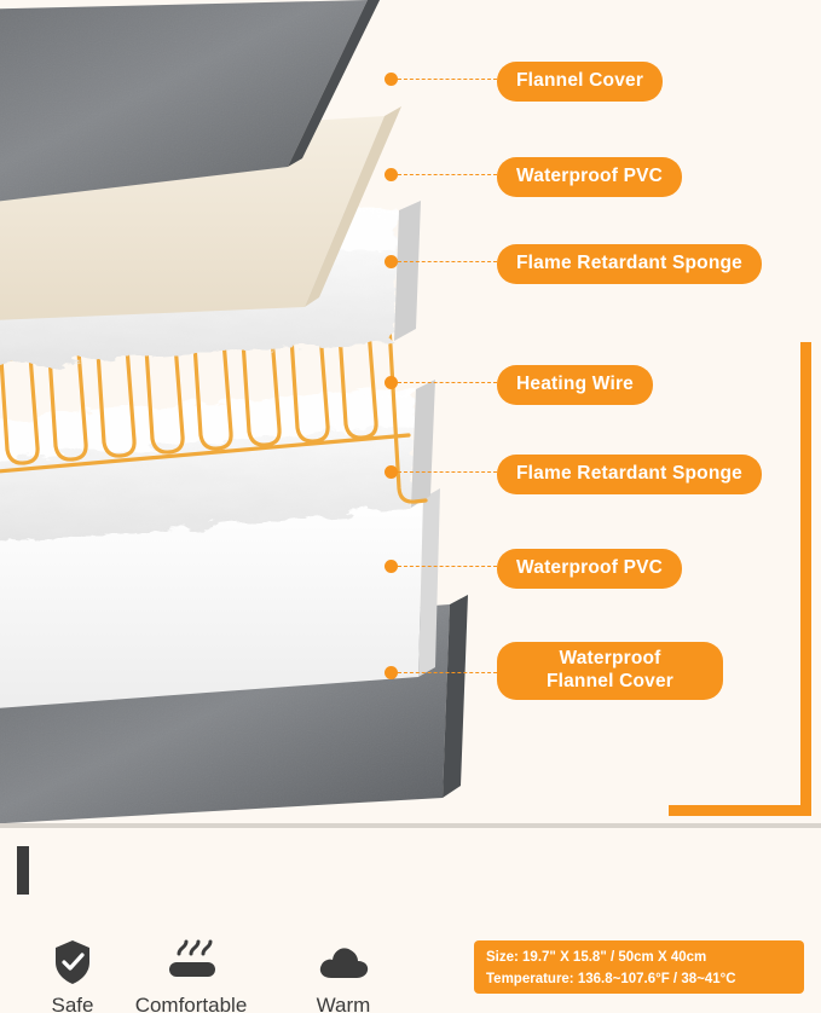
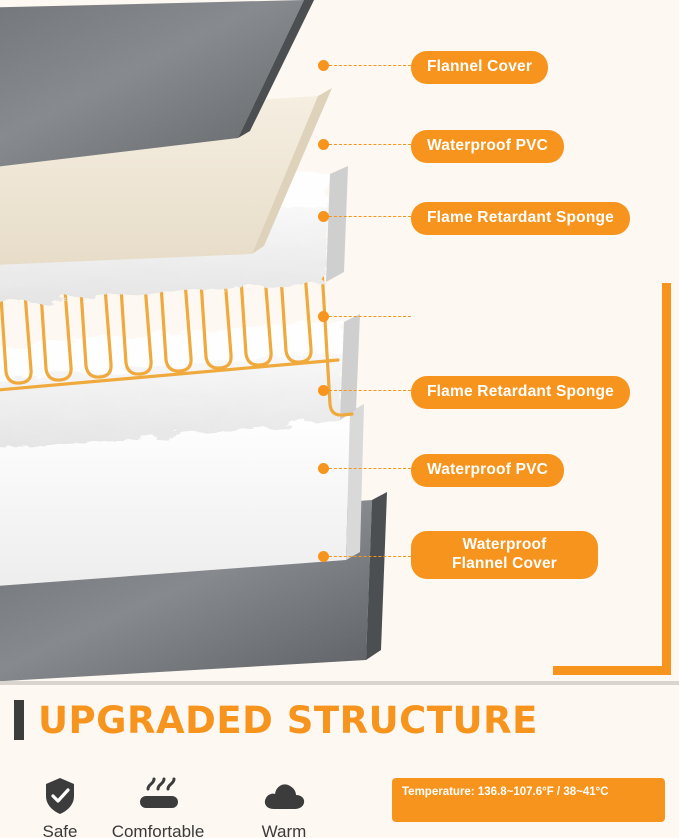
  Flannel Cover
  Waterproof PVC
  Flame Retardant Sponge
- Heating Wire
  Flame Retardant Sponge
  Waterproof PVC
  Waterproof
  Flannel Cover
+ UPGRADED STRUCTURE
  Safe
  Comfortable
  Warm
- Size: 19.7" X 15.8" / 50cm X 40cm
  Temperature: 136.8~107.6°F / 38~41°C
